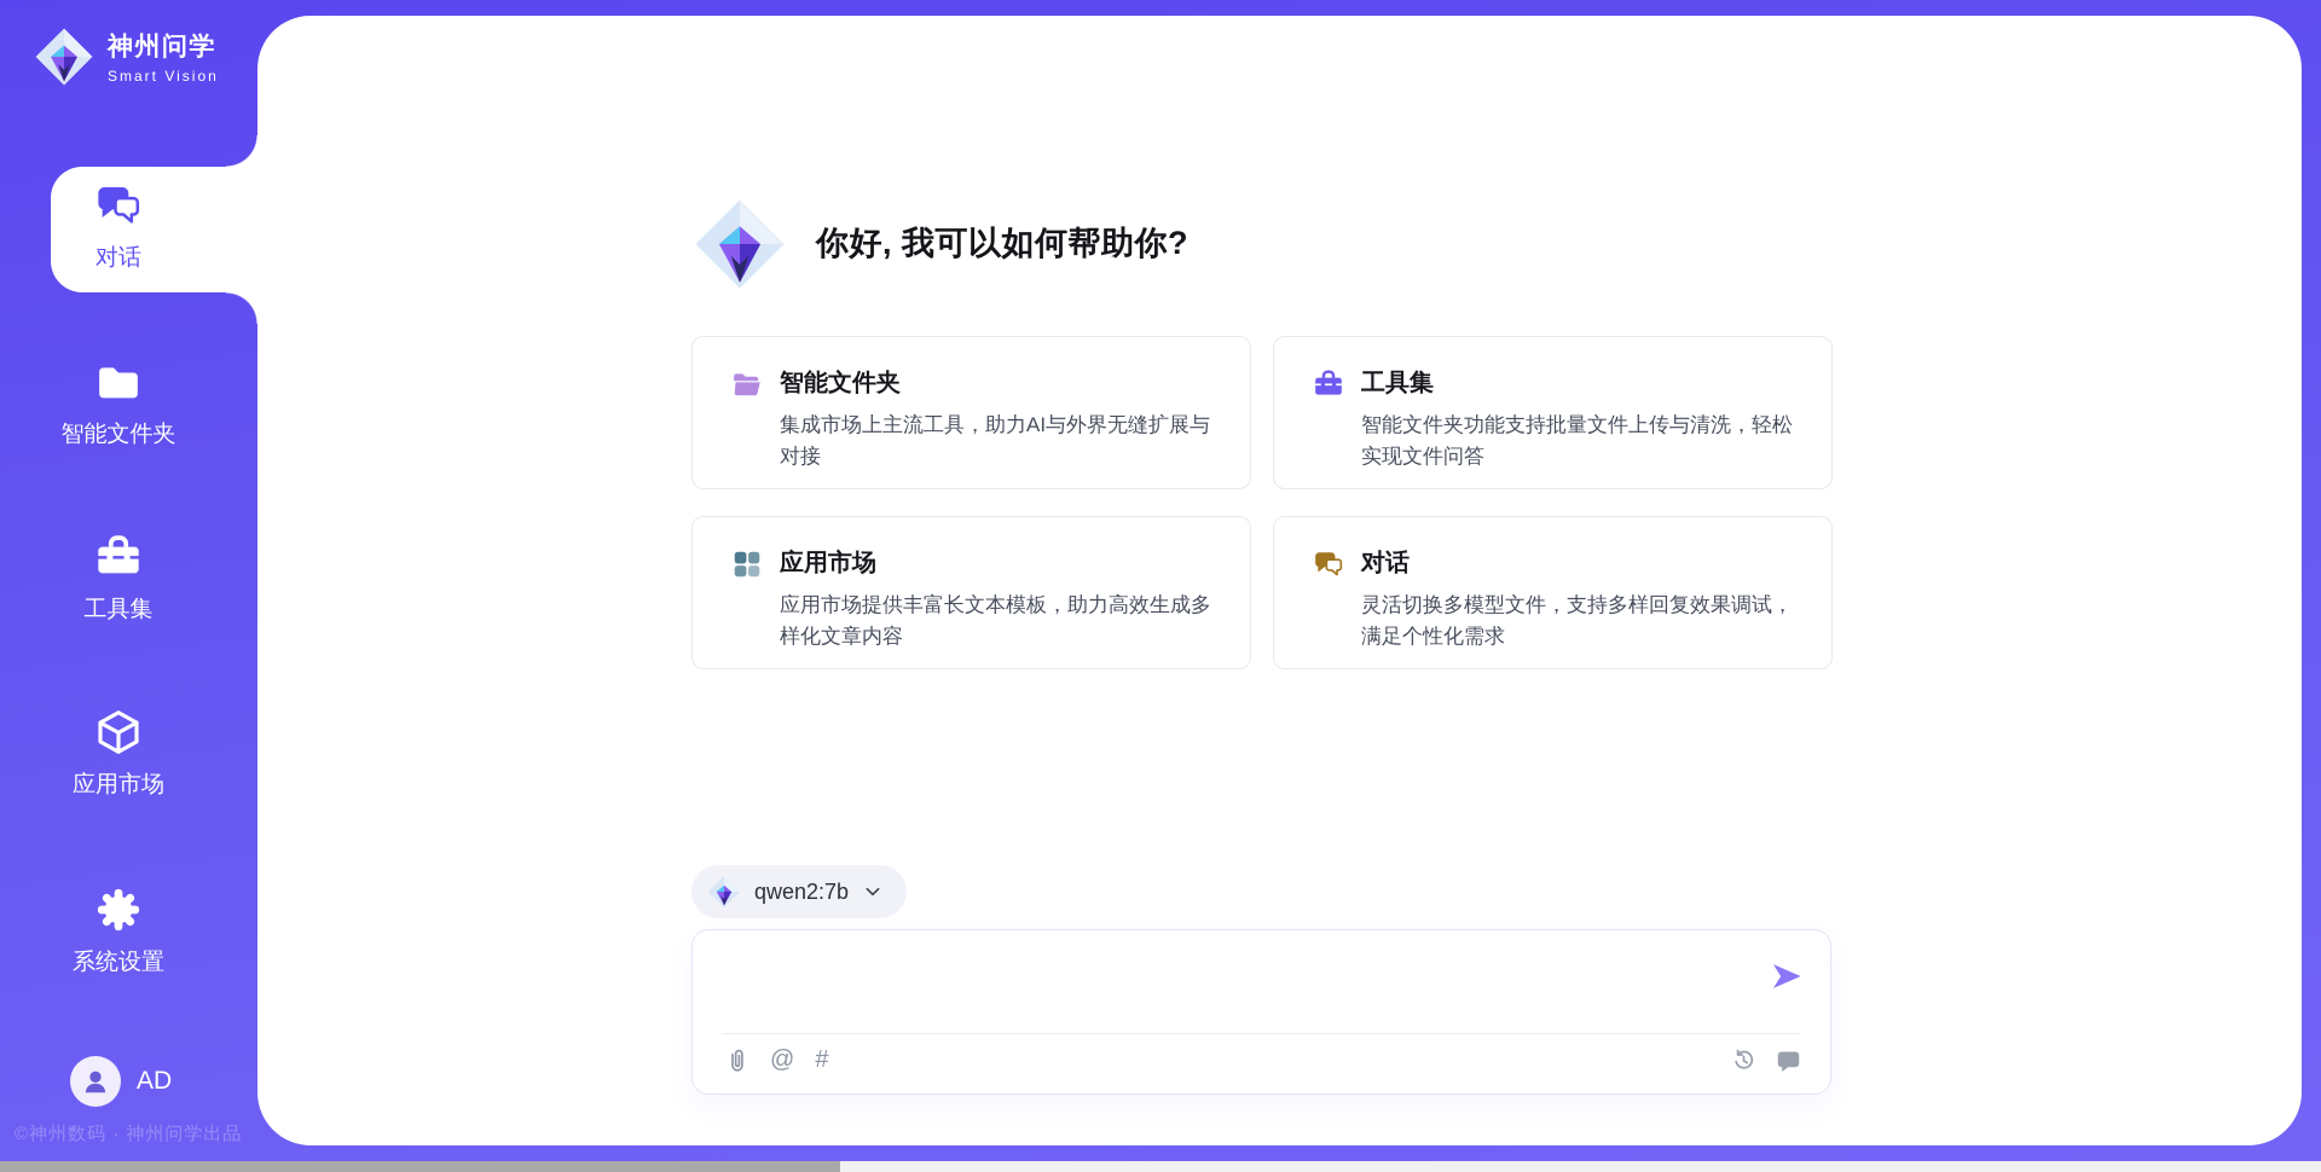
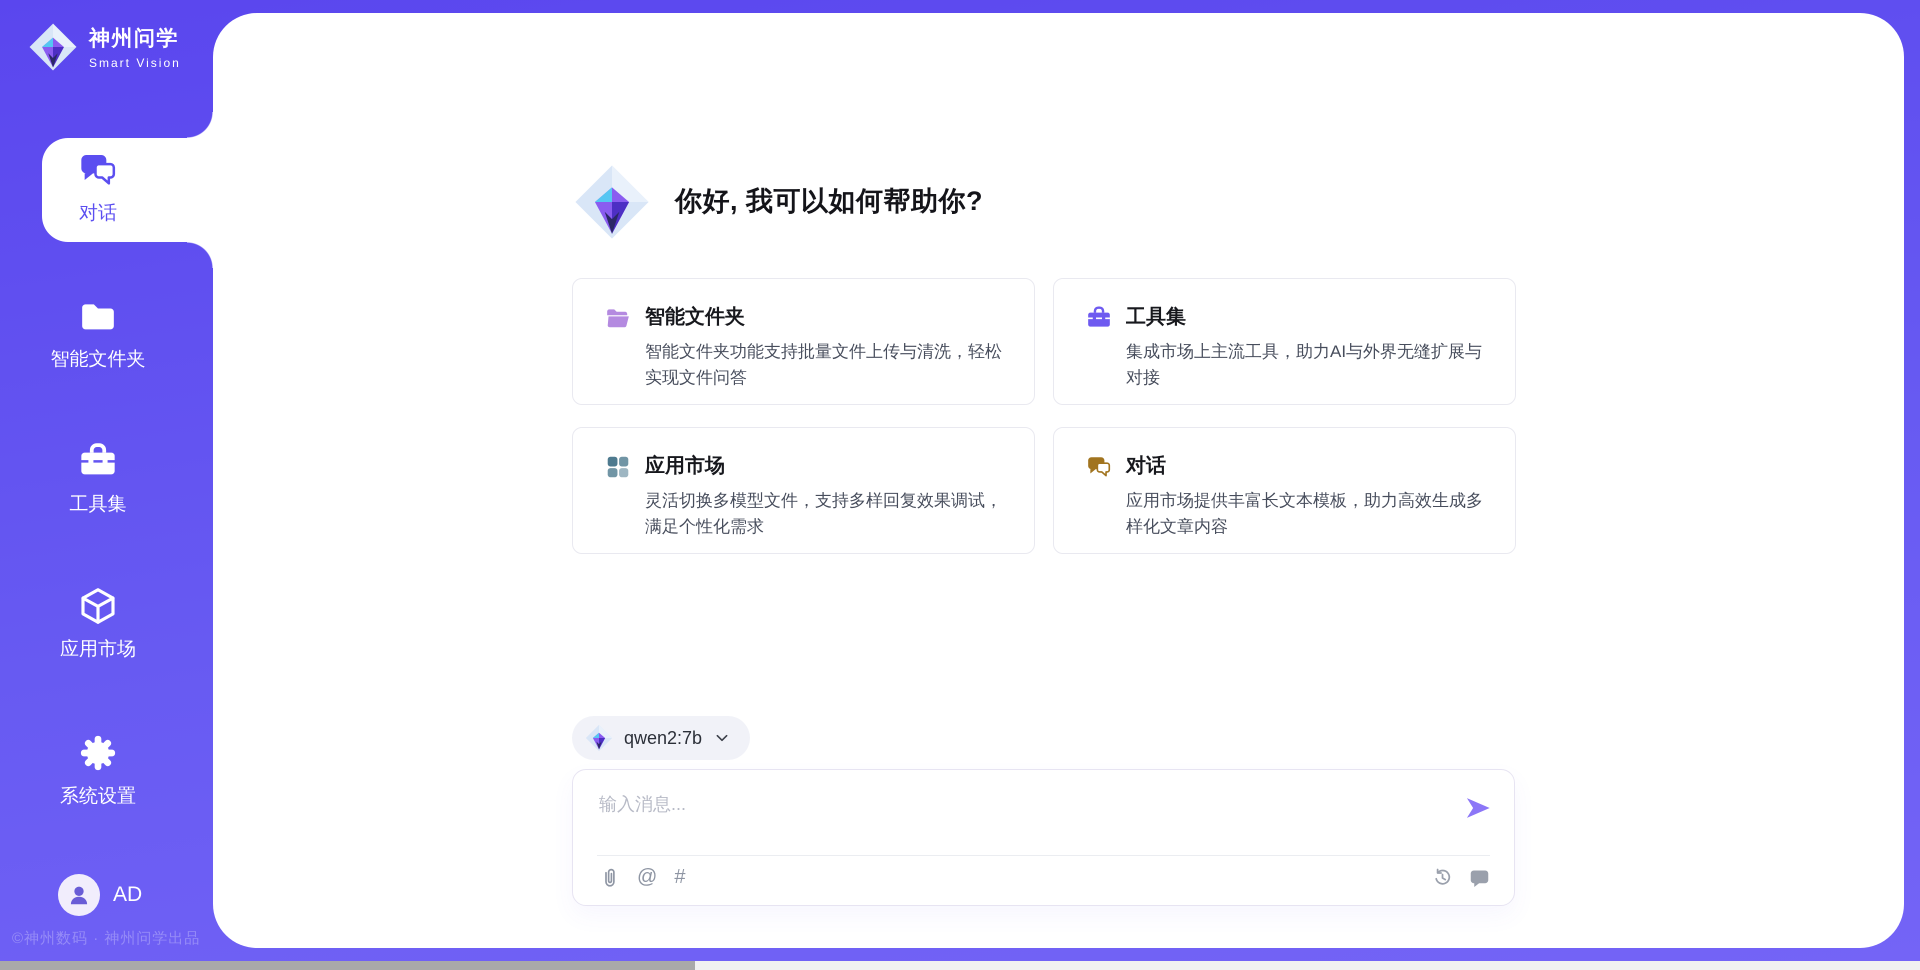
  神州问学
  Smart Vision
  对话
  智能文件夹
  工具集
  应用市场
  系统设置
  AD
  ©神州数码 · 神州问学出品
  你好, 我可以如何帮助你?
  智能文件夹
- 集成市场上主流工具，助力AI与外界无缝扩展与对接
+ 智能文件夹功能支持批量文件上传与清洗，轻松实现文件问答
  工具集
- 智能文件夹功能支持批量文件上传与清洗，轻松实现文件问答
+ 集成市场上主流工具，助力AI与外界无缝扩展与对接
  应用市场
- 应用市场提供丰富长文本模板，助力高效生成多样化文章内容
+ 灵活切换多模型文件，支持多样回复效果调试，满足个性化需求
  对话
- 灵活切换多模型文件，支持多样回复效果调试，满足个性化需求
+ 应用市场提供丰富长文本模板，助力高效生成多样化文章内容
  qwen2:7b
+ 输入消息...
  @
  #
